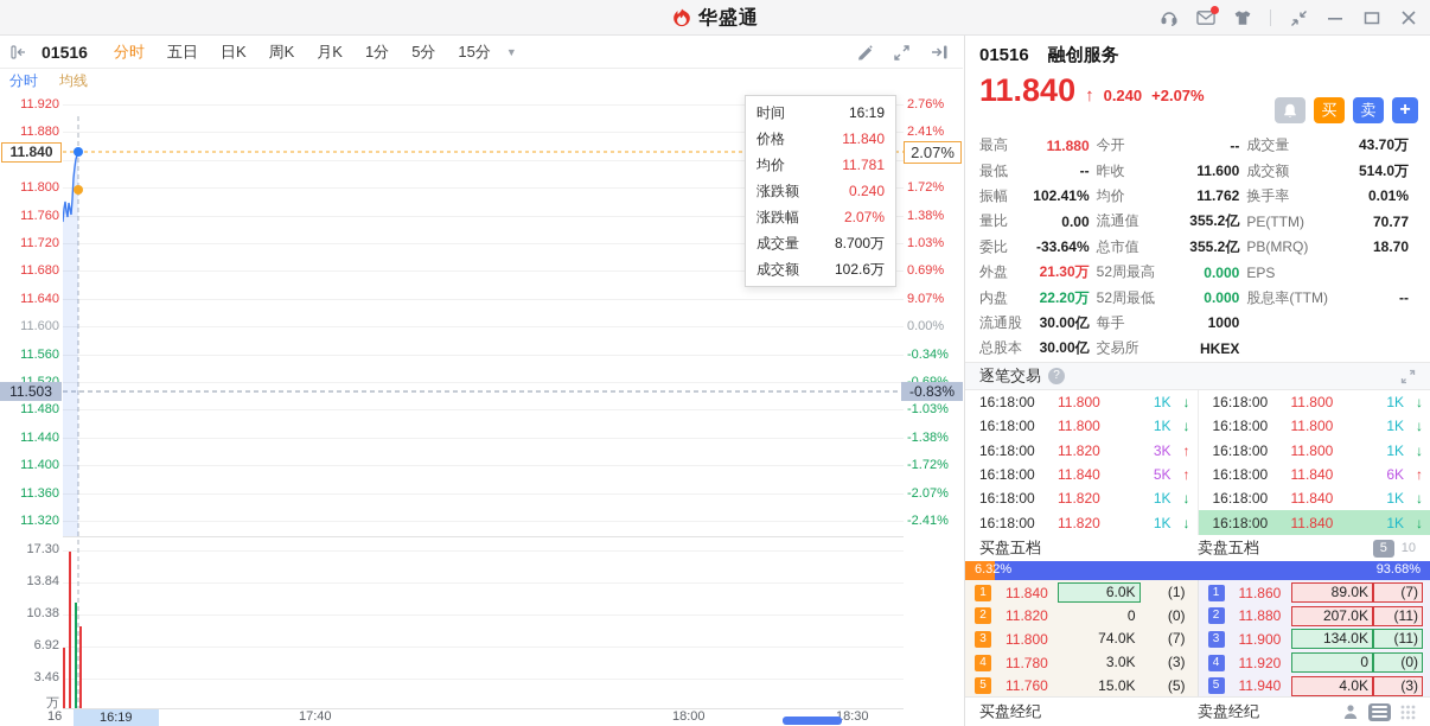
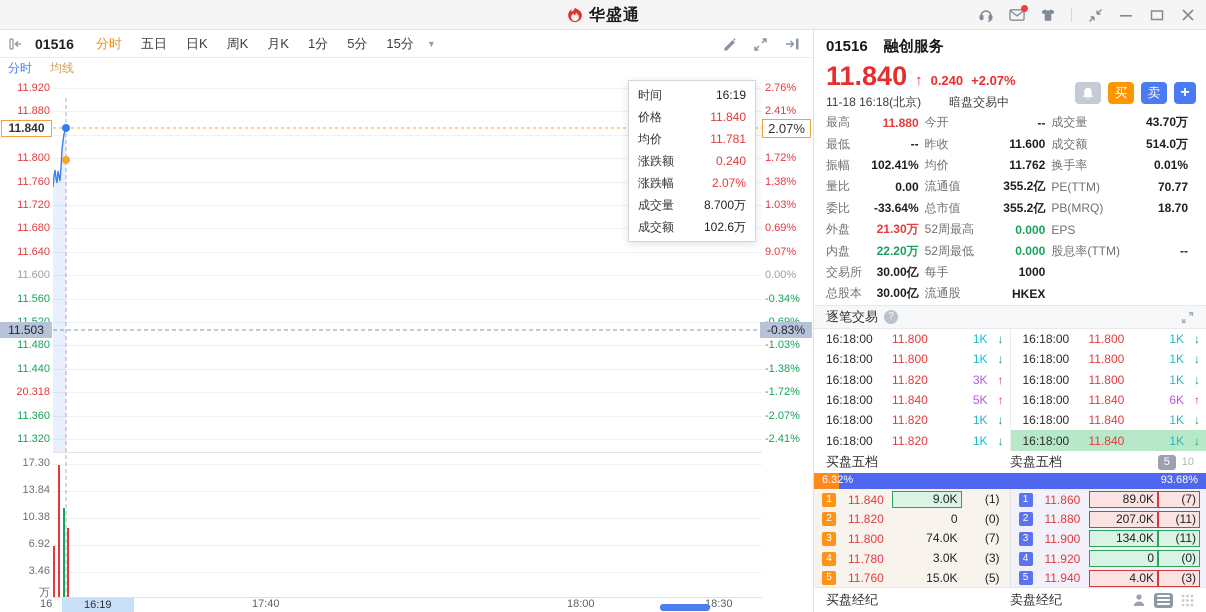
  华盛通
  01516
  分时
  五日
  日K
  周K
  月K
  1分
  5分
  15分
  ▼
  分时
  均线
  11.920
  2.76%
  11.880
  2.41%
  11.800
  1.72%
  11.760
  1.38%
  11.720
  1.03%
  11.680
  0.69%
  11.640
  9.07%
  11.600
  0.00%
  11.560
  -0.34%
  11.480
  -1.03%
  11.440
  -1.38%
- 11.400
+ 20.318
  -1.72%
  11.360
  -2.07%
  11.320
  -2.41%
  17.30
  13.84
  10.38
  6.92
  3.46
  万
  11.840
  2.07%
  11.503
  -0.83%
  时间
  16:19
  价格
  11.840
  均价
  11.781
  涨跌额
  0.240
  涨跌幅
  2.07%
  成交量
  8.700万
  成交额
  102.6万
  16
  16:19
  17:40
  18:00
  8:30
  01516
  融创服务
  11.840
  ↑
  0.240
  +2.07%
+ 11-18 16:18(北京)
+ 暗盘交易中
  买
  卖
  +
  最高
  11.880
  今开
  --
  成交量
  43.70万
  最低
  --
  昨收
  11.600
  成交额
  514.0万
  振幅
  102.41%
  均价
  11.762
  换手率
  0.01%
  量比
  0.00
  流通值
  355.2亿
  PE(TTM)
  70.77
  委比
  -33.64%
  总市值
  355.2亿
  PB(MRQ)
  18.70
  外盘
  21.30万
  52周最高
  0.000
  EPS
  内盘
  22.20万
  52周最低
  0.000
  股息率(TTM)
  --
- 流通股
+ 交易所
  30.00亿
  每手
  1000
  总股本
  30.00亿
- 交易所
+ 流通股
  HKEX
  逐笔交易
  ?
  16:18:00
  11.800
  1K
  ↓
  16:18:00
  11.800
  1K
  ↓
  16:18:00
  11.820
  3K
  ↑
  16:18:00
  11.840
  5K
  ↑
  16:18:00
  11.820
  1K
  ↓
  16:18:00
  11.820
  1K
  ↓
  16:18:00
  11.800
  1K
  ↓
  16:18:00
  11.800
  1K
  ↓
  16:18:00
  11.800
  1K
  ↓
  16:18:00
  11.840
  6K
  ↑
  16:18:00
  11.840
  1K
  ↓
  16:18:00
  11.840
  1K
  ↓
  买盘五档
  卖盘五档
  5
  10
  6.32%
  93.68%
  1
  11.840
- 6.0K
+ 9.0K
  (1)
  2
  11.820
  0
  (0)
  3
  11.800
  74.0K
  (7)
  4
  11.780
  3.0K
  (3)
  5
  11.760
  15.0K
  (5)
  1
  11.860
  89.0K
  (7)
  2
  11.880
  207.0K
  (11)
  3
  11.900
  134.0K
  (11)
  4
  11.920
  0
  (0)
  5
  11.940
  4.0K
  (3)
  买盘经纪
  卖盘经纪
